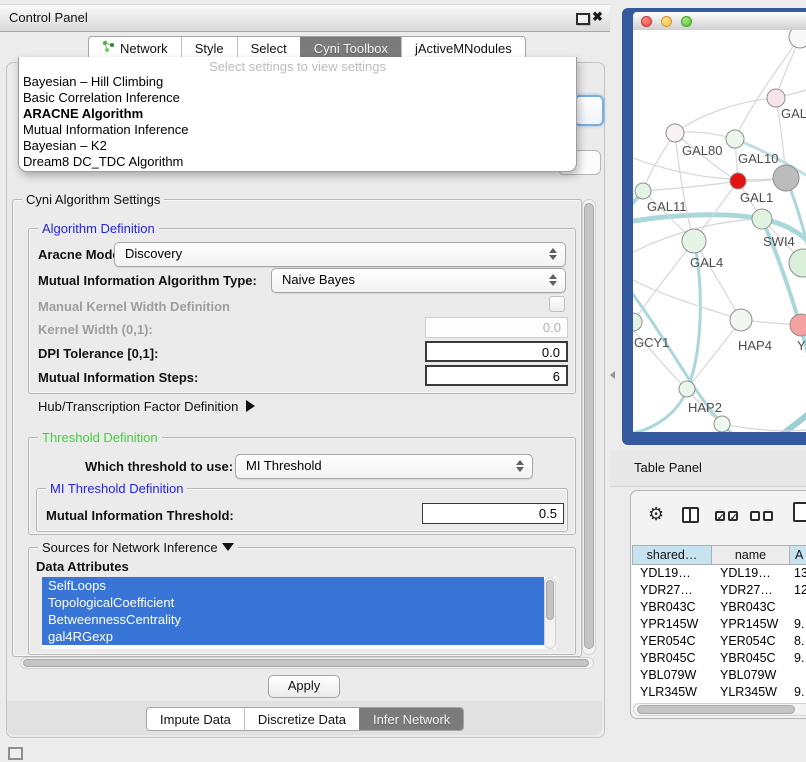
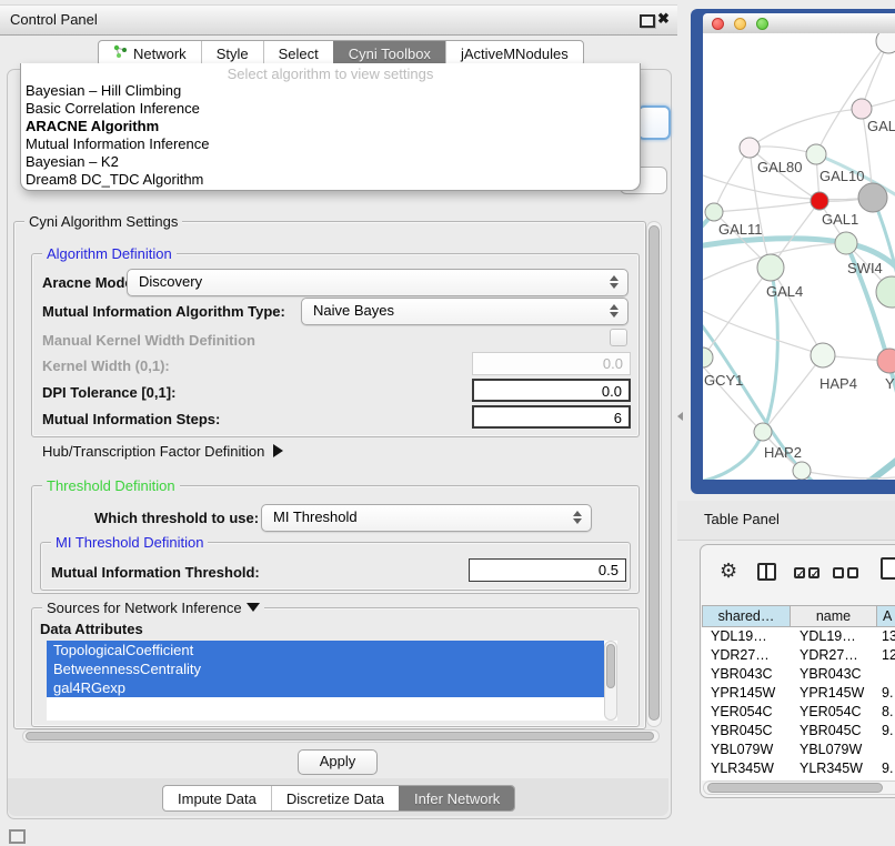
  Control Panel
  ✖
  Network
  Style
  Select
  Cyni Toolbox
  jActiveMNodules
- Select settings to view settings
+ Select algorithm to view settings
  Bayesian – Hill Climbing
  Basic Correlation Inference
  ARACNE Algorithm
  Mutual Information Inference
  Bayesian – K2
  Dream8 DC_TDC Algorithm
  Cyni Algorithm Settings
  Algorithm Definition
  Aracne Mod
  Discovery
  Mutual Information Algorithm Type:
  Naive Bayes
  Manual Kernel Width Definition
  Kernel Width (0,1):
  0.0
  DPI Tolerance [0,1]:
  0.0
  Mutual Information Steps:
  6
  Hub/Transcription Factor Definition
  Threshold Definition
  Which threshold to use:
  MI Threshold
  MI Threshold Definition
  Mutual Information Threshold:
  0.5
  Sources for Network Inference
  Data Attributes
- SelfLoops
  TopologicalCoefficient
  BetweennessCentrality
  gal4RGexp
  Apply
  Impute Data
  Discretize Data
  Infer Network
  GAL
  GAL80
  GAL10
  GAL11
  GAL1
  SWI4
  GAL4
  GCY1
  HAP4
  Y
  HAP2
  Table Panel
  ⚙
  ✓
  ✓
  shared…
  name
  A
  YDL19…
  YDL19…
  13
  YDR27…
  YDR27…
  12
  YBR043C
  YBR043C
  YPR145W
  YPR145W
  9.
  YER054C
  YER054C
  8.
  YBR045C
  YBR045C
  9.
  YBL079W
  YBL079W
  YLR345W
  YLR345W
  9.
